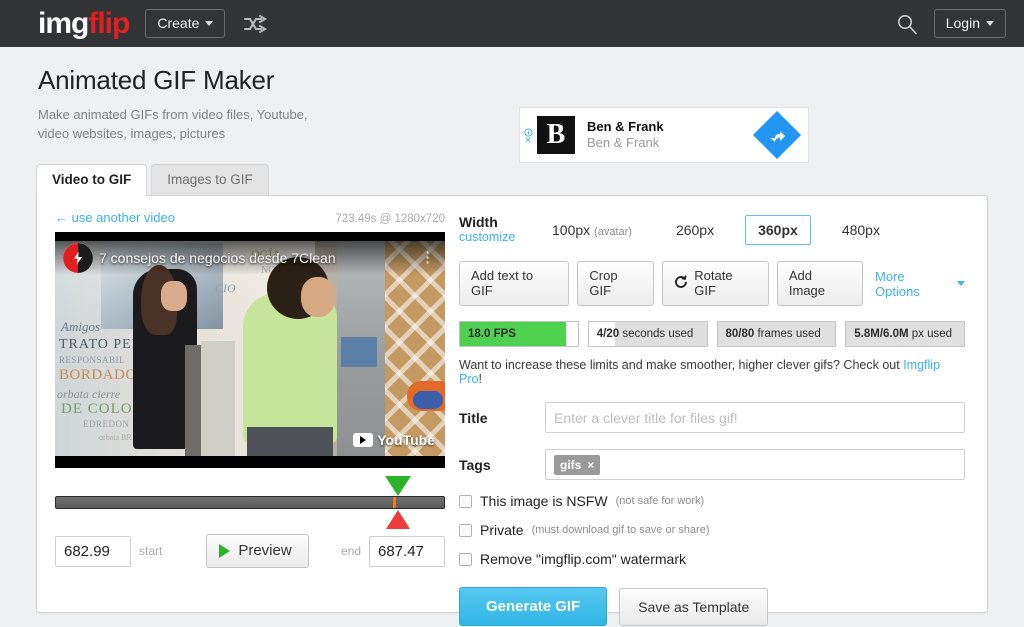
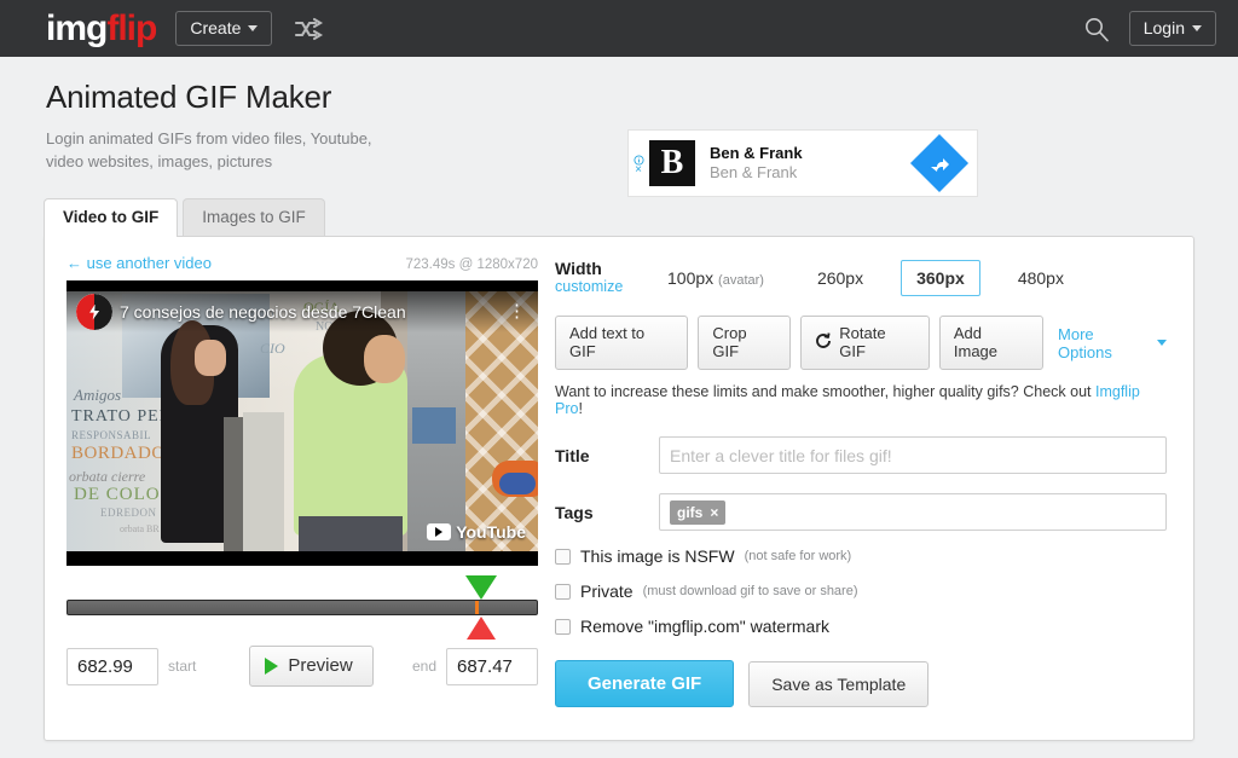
  imgflip
  Create
  Login
  Animated GIF Maker
- Make animated GIFs from video files, Youtube, video websites, images, pictures
+ Login animated GIFs from video files, Youtube, video websites, images, pictures
  ×
  B
  Ben & Frank
  Ben & Frank
  Video to GIF
  Images to GIF
  ← use another video
  723.49s @ 1280x720
  CIO
  Amigos
  TRATO PE
  RESPONSABIL
  BORDADO
  orbata cierre
  DE COLO
  EDREDON
  orbata BR
  7 consejos de negocios desde 7Clean
  ⋮
  YouTube
  682.99
  start
  Preview
  end
  687.47
  Width
  customize
  100px (avatar)
  260px
  360px
  480px
  Add text to GIF
  Crop GIF
  Rotate GIF
  Add Image
  More Options
- 18.0 FPS
- 4/20 seconds used
- 80/80 frames used
- 5.8M/6.0M px used
- Want to increase these limits and make smoother, higher clever gifs? Check out Imgflip Pro!
+ Want to increase these limits and make smoother, higher quality gifs? Check out Imgflip Pro!
  Title
  Enter a clever title for files gif!
  Tags
  gifs
  ×
  This image is NSFW
  (not safe for work)
  Private
  (must download gif to save or share)
  Remove "imgflip.com" watermark
  Generate GIF
  Save as Template
